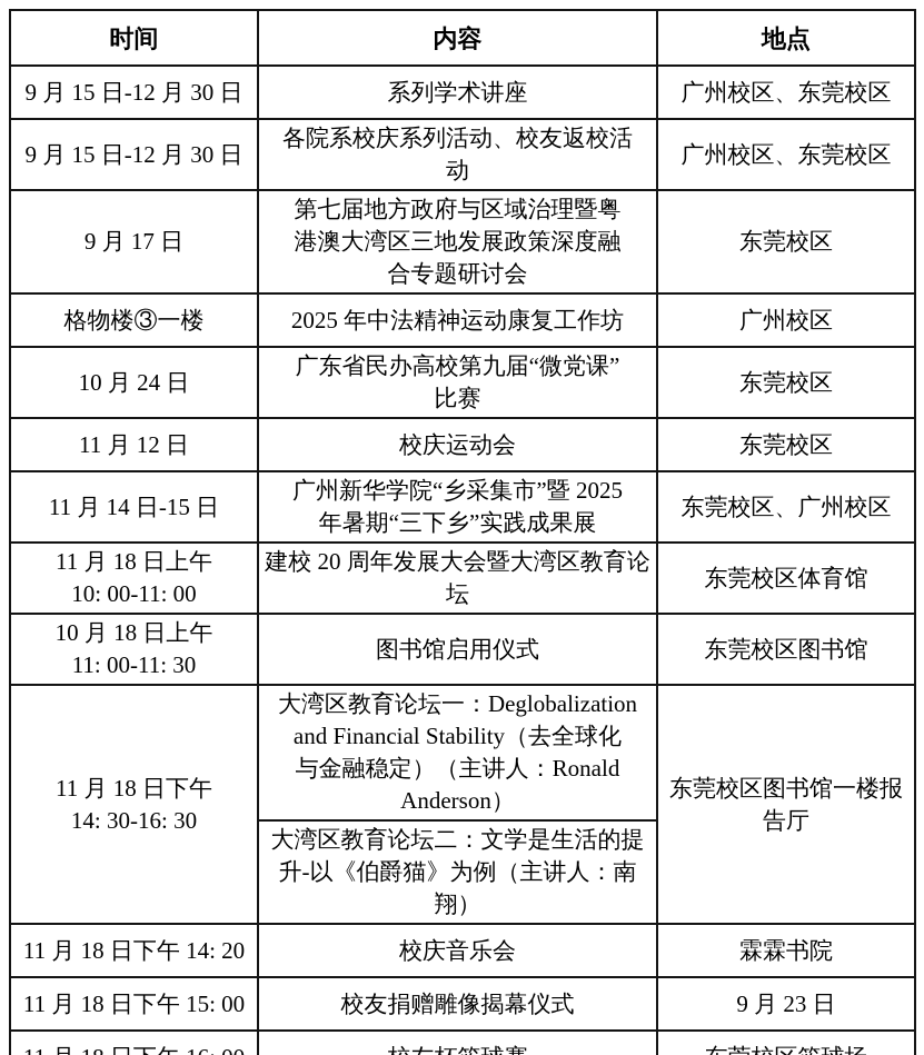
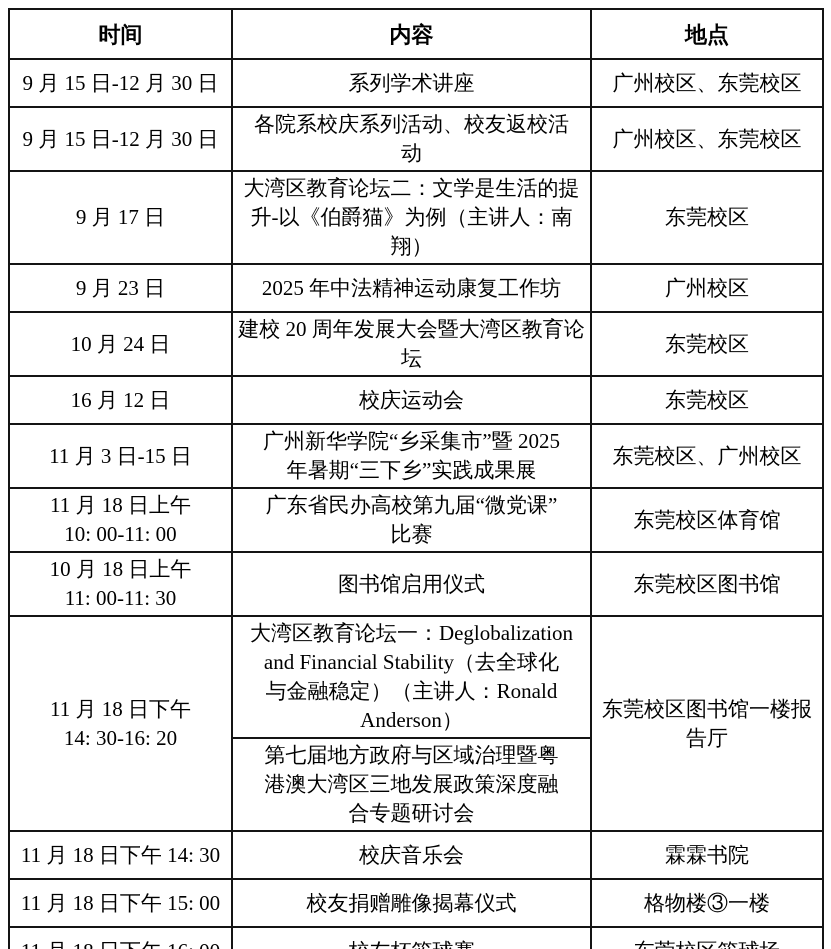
  时间	内容	地点
  9 月 15 日-12 月 30 日	系列学术讲座	广州校区、东莞校区
  9 月 15 日-12 月 30 日	各院系校庆系列活动、校友返校活 动	广州校区、东莞校区
- 9 月 17 日	第七届地方政府与区域治理暨粤 港澳大湾区三地发展政策深度融 合专题研讨会	东莞校区
+ 9 月 17 日	大湾区教育论坛二：文学是生活的提 升-以《伯爵猫》为例（主讲人：南翔）	东莞校区
- 格物楼③一楼	2025 年中法精神运动康复工作坊	广州校区
+ 9 月 23 日	2025 年中法精神运动康复工作坊	广州校区
- 10 月 24 日	广东省民办高校第九届“微党课” 比赛	东莞校区
+ 10 月 24 日	建校 20 周年发展大会暨大湾区教育论 坛	东莞校区
- 11 月 12 日	校庆运动会	东莞校区
+ 16 月 12 日	校庆运动会	东莞校区
- 11 月 14 日-15 日	广州新华学院“乡采集市”暨 2025 年暑期“三下乡”实践成果展	东莞校区、广州校区
+ 11 月 3 日-15 日	广州新华学院“乡采集市”暨 2025 年暑期“三下乡”实践成果展	东莞校区、广州校区
- 11 月 18 日上午 10: 00-11: 00	建校 20 周年发展大会暨大湾区教育论 坛	东莞校区体育馆
+ 11 月 18 日上午 10: 00-11: 00	广东省民办高校第九届“微党课” 比赛	东莞校区体育馆
  10 月 18 日上午 11: 00-11: 30	图书馆启用仪式	东莞校区图书馆
- 11 月 18 日下午 14: 30-16: 30	大湾区教育论坛一：Deglobalization and Financial Stability（去全球化 与金融稳定）（主讲人：Ronald Anderson）	东莞校区图书馆一楼报 告厅
+ 11 月 18 日下午 14: 30-16: 20	大湾区教育论坛一：Deglobalization and Financial Stability（去全球化 与金融稳定）（主讲人：Ronald Anderson）	东莞校区图书馆一楼报 告厅
- 大湾区教育论坛二：文学是生活的提 升-以《伯爵猫》为例（主讲人：南翔）
+ 第七届地方政府与区域治理暨粤 港澳大湾区三地发展政策深度融 合专题研讨会
- 11 月 18 日下午 14: 20	校庆音乐会	霖霖书院
+ 11 月 18 日下午 14: 30	校庆音乐会	霖霖书院
- 11 月 18 日下午 15: 00	校友捐赠雕像揭幕仪式	9 月 23 日
+ 11 月 18 日下午 15: 00	校友捐赠雕像揭幕仪式	格物楼③一楼
